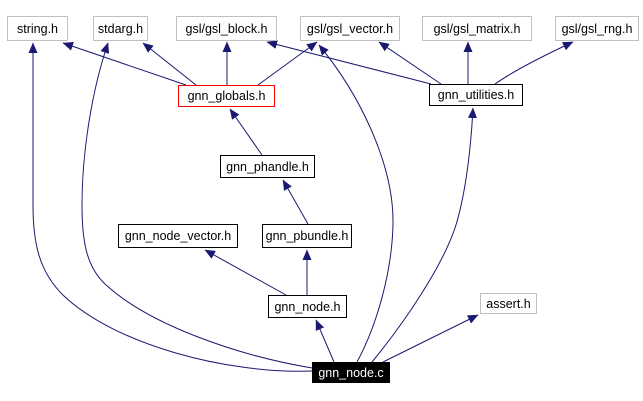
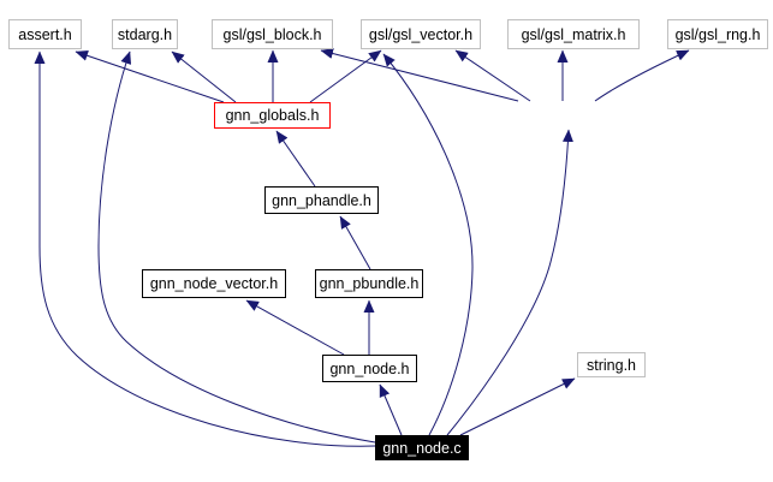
- string.h
+ assert.h
  stdarg.h
  gsl/gsl_block.h
  gsl/gsl_vector.h
  gsl/gsl_matrix.h
  gsl/gsl_rng.h
  gnn_globals.h
- gnn_utilities.h
  gnn_phandle.h
  gnn_node_vector.h
  gnn_pbundle.h
  gnn_node.h
- assert.h
+ string.h
  gnn_node.c
